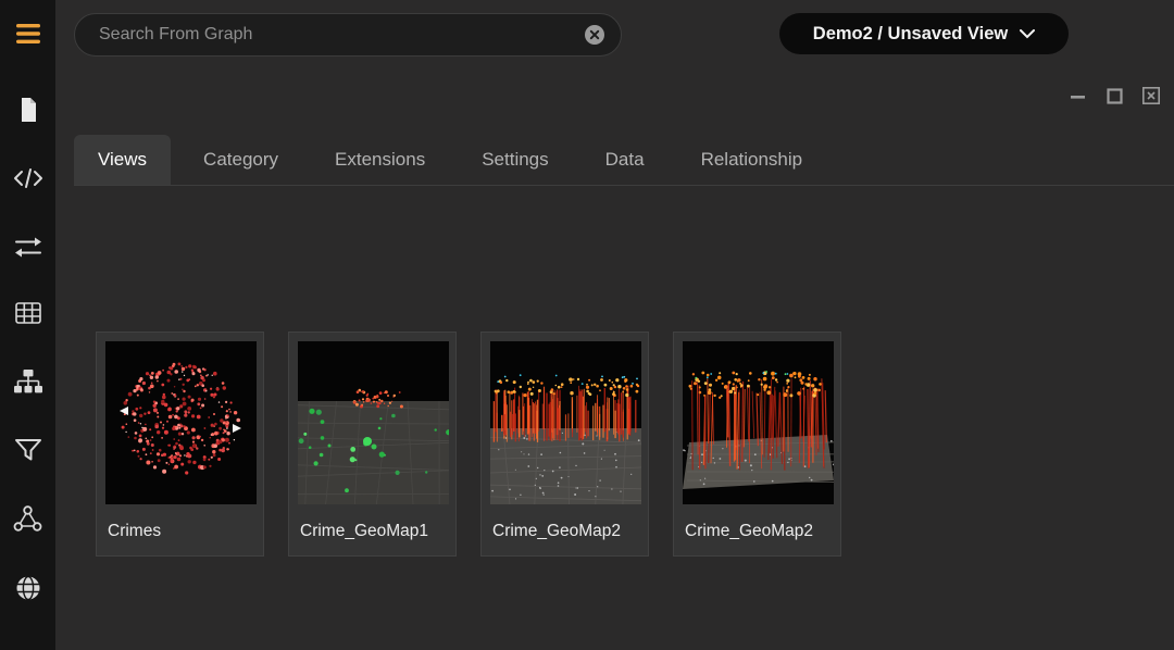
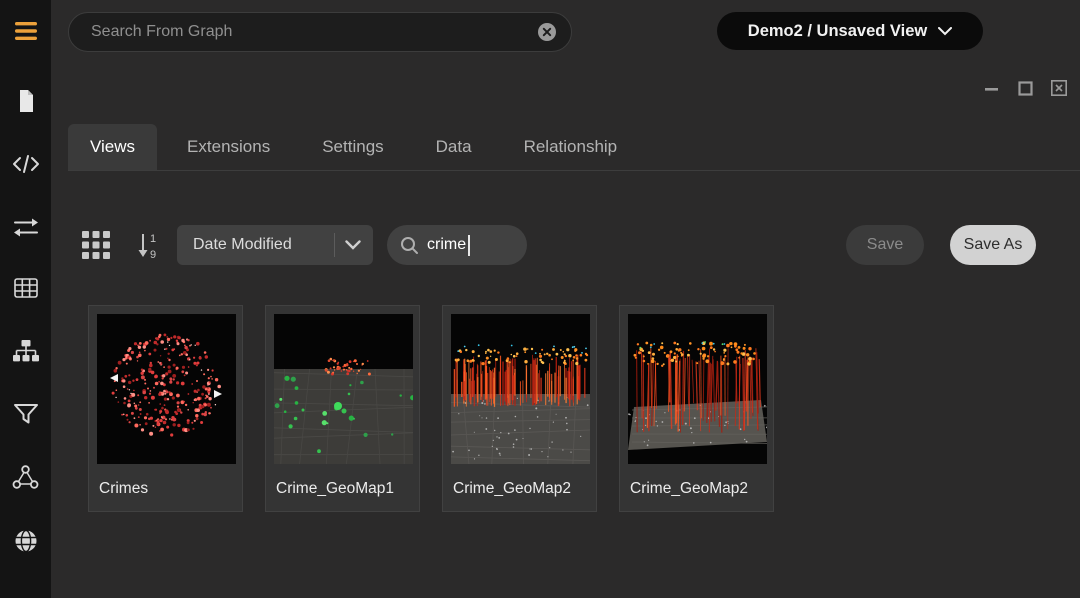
  Search From Graph
  Demo2 / Unsaved View
  Views
- Category
  Extensions
  Settings
  Data
  Relationship
+ 1
+ 9
+ Date Modified
+ crime
+ Save
+ Save As
  Crimes
  Crime_GeoMap1
  Crime_GeoMap2
  Crime_GeoMap2
